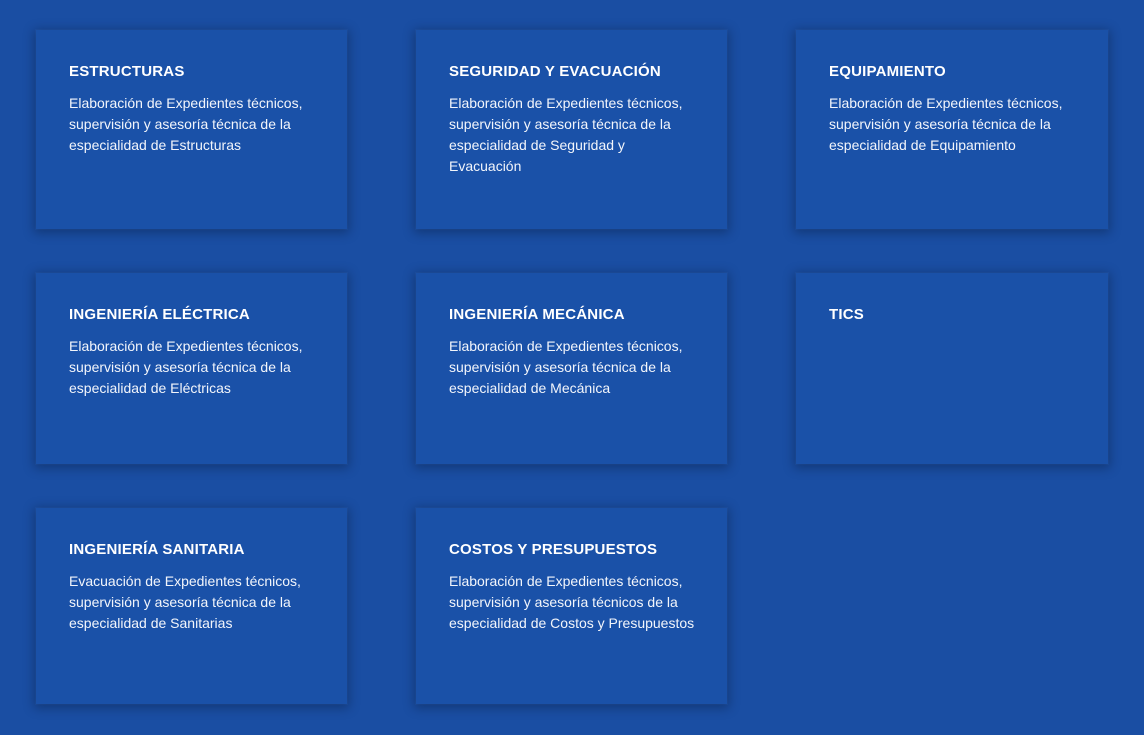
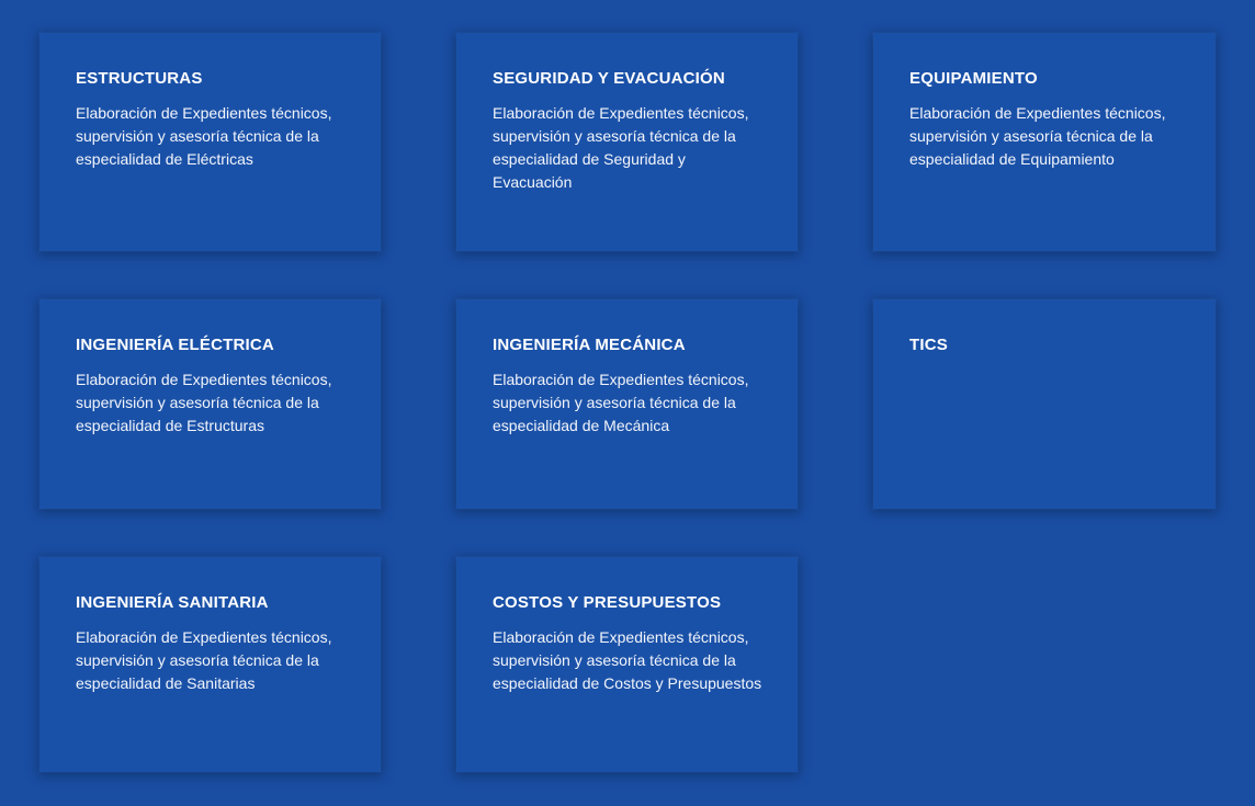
  ESTRUCTURAS
- Elaboración de Expedientes técnicos, supervisión y asesoría técnica de la especialidad de Estructuras
+ Elaboración de Expedientes técnicos, supervisión y asesoría técnica de la especialidad de Eléctricas
  SEGURIDAD Y EVACUACIÓN
  Elaboración de Expedientes técnicos, supervisión y asesoría técnica de la especialidad de Seguridad y Evacuación
  EQUIPAMIENTO
  Elaboración de Expedientes técnicos, supervisión y asesoría técnica de la especialidad de Equipamiento
  INGENIERÍA ELÉCTRICA
- Elaboración de Expedientes técnicos, supervisión y asesoría técnica de la especialidad de Eléctricas
+ Elaboración de Expedientes técnicos, supervisión y asesoría técnica de la especialidad de Estructuras
  INGENIERÍA MECÁNICA
  Elaboración de Expedientes técnicos, supervisión y asesoría técnica de la especialidad de Mecánica
  TICS
  INGENIERÍA SANITARIA
- Evacuación de Expedientes técnicos, supervisión y asesoría técnica de la especialidad de Sanitarias
+ Elaboración de Expedientes técnicos, supervisión y asesoría técnica de la especialidad de Sanitarias
  COSTOS Y PRESUPUESTOS
- Elaboración de Expedientes técnicos, supervisión y asesoría técnicos de la especialidad de Costos y Presupuestos
+ Elaboración de Expedientes técnicos, supervisión y asesoría técnica de la especialidad de Costos y Presupuestos
